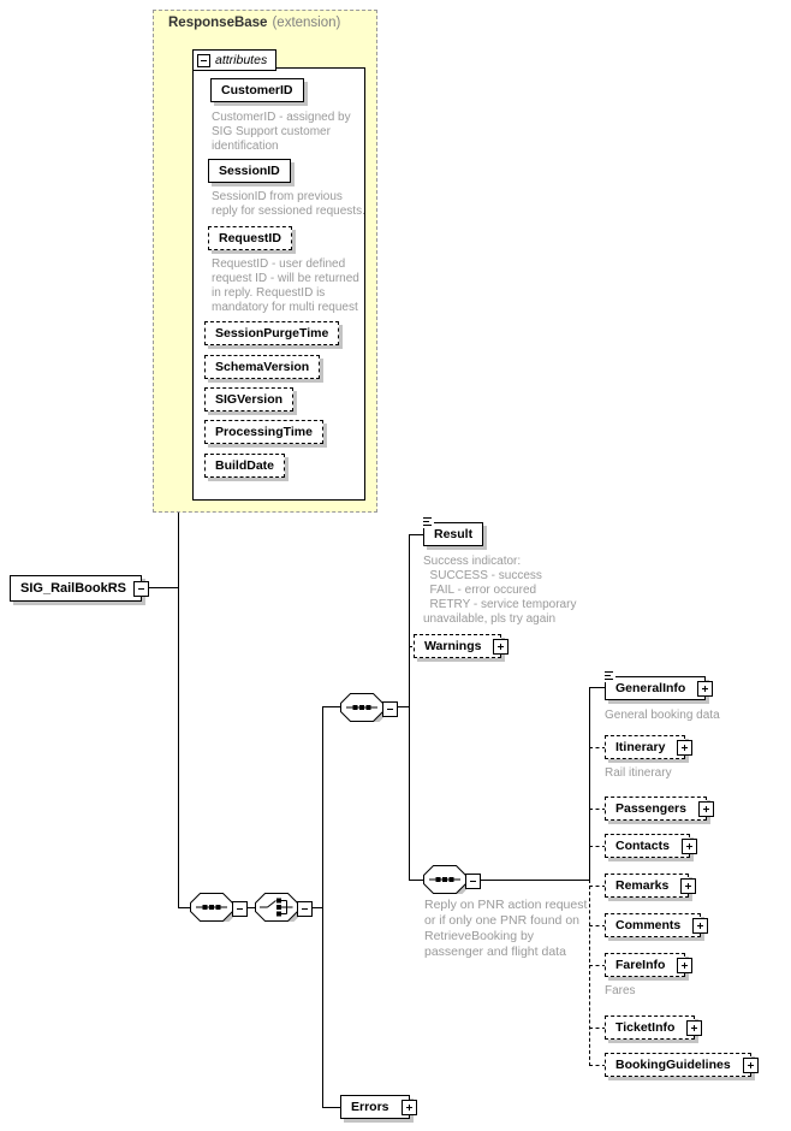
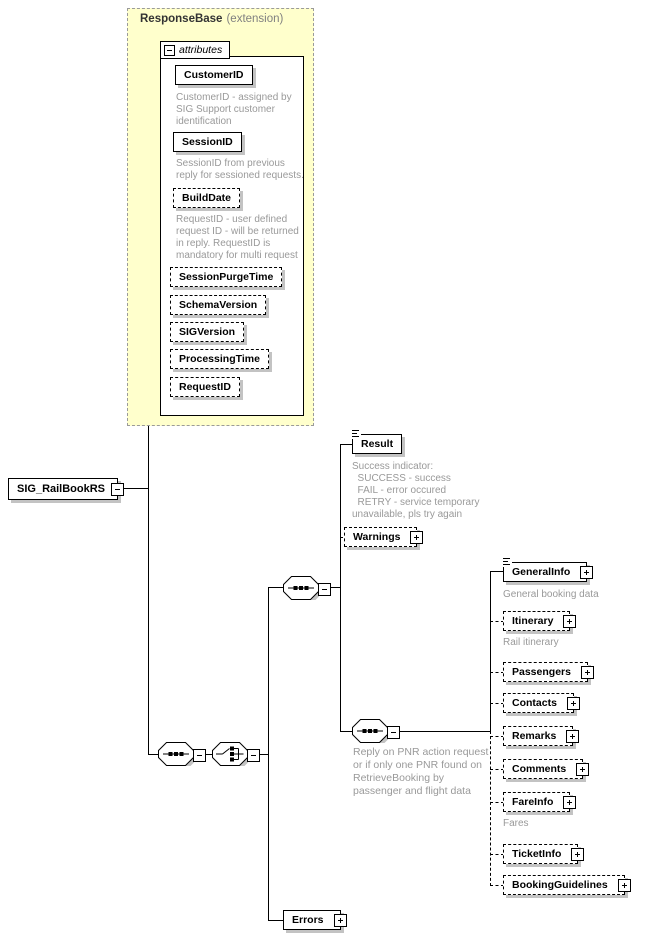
  ResponseBase (extension)
  attributes
  CustomerID
  CustomerID - assigned by
  SIG Support customer
  identification
  SessionID
  SessionID from previous
  reply for sessioned requests.
- RequestID
+ BuildDate
  RequestID - user defined
  request ID - will be returned
  in reply. RequestID is
  mandatory for multi request
  SessionPurgeTime
  SchemaVersion
  SIGVersion
  ProcessingTime
- BuildDate
+ RequestID
  SIG_RailBookRS
  Reply on PNR action request
  or if only one PNR found on
  RetrieveBooking by
  passenger and flight data
  Result
  Success indicator:
  SUCCESS - success
  FAIL - error occured
  RETRY - service temporary
  unavailable, pls try again
  Warnings
  GeneralInfo
  General booking data
  Itinerary
  Rail itinerary
  Passengers
  Contacts
  Remarks
  Comments
  FareInfo
  Fares
  TicketInfo
  BookingGuidelines
  Errors
